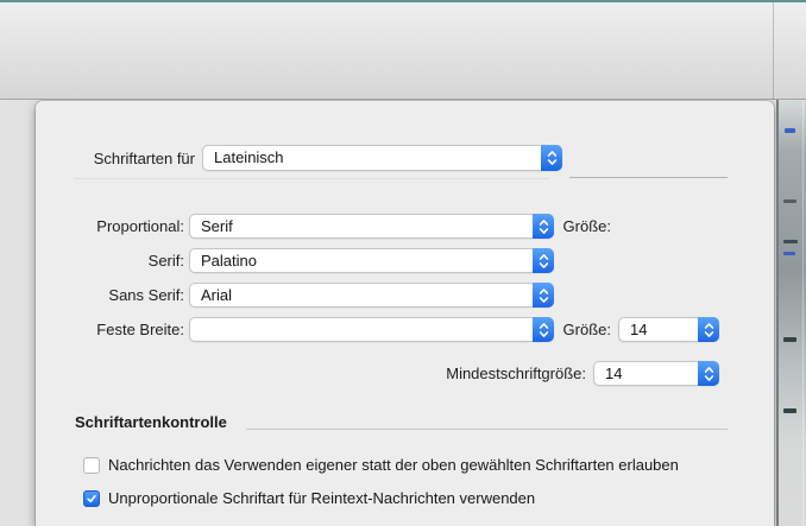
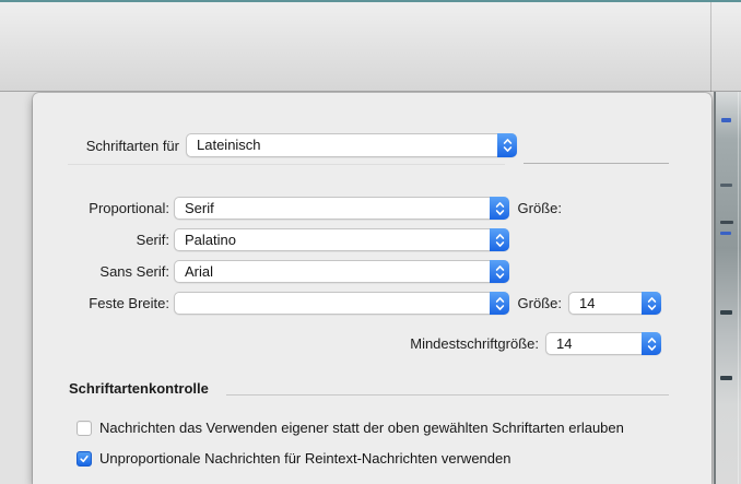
  Schriftarten für
  Lateinisch
  Proportional:
  Serif
  Größe:
  Serif:
  Palatino
  Sans Serif:
  Arial
  Feste Breite:
  Größe:
  14
  Mindestschriftgröße:
  14
  Schriftartenkontrolle
  Nachrichten das Verwenden eigener statt der oben gewählten Schriftarten erlauben
- Unproportionale Schriftart für Reintext-Nachrichten verwenden
+ Unproportionale Nachrichten für Reintext-Nachrichten verwenden
